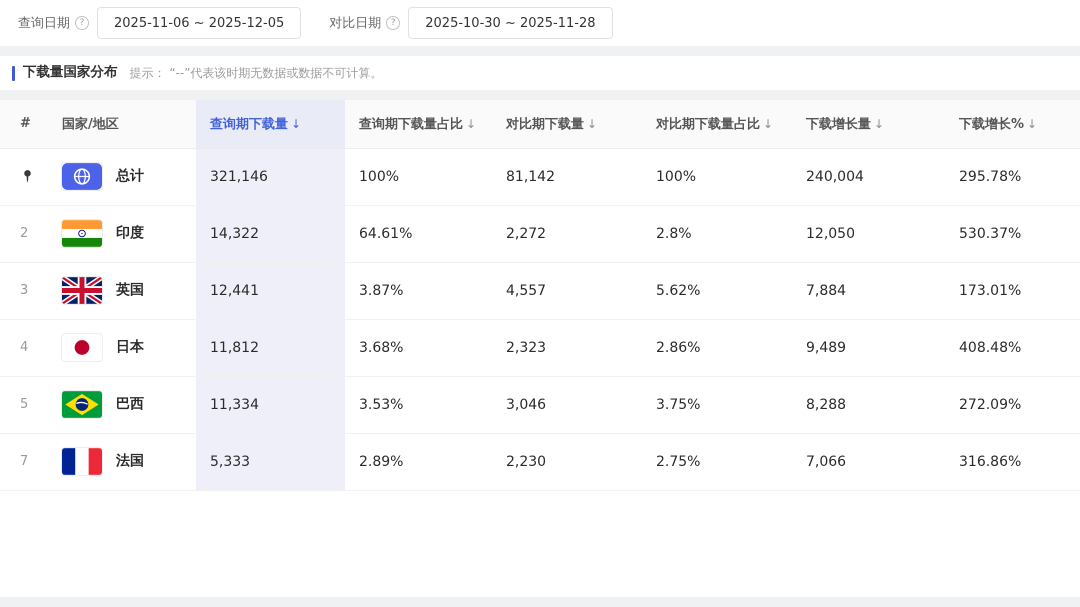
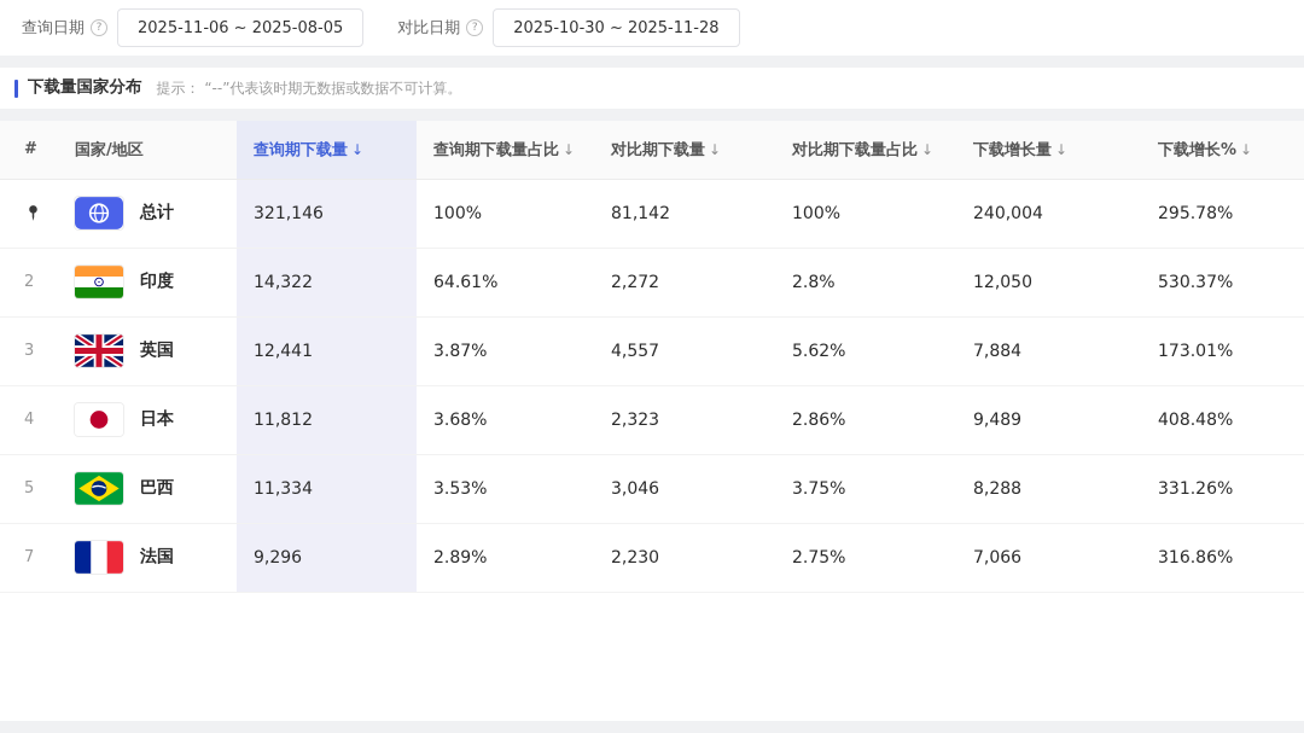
  查询日期
  ?
- 2025-11-06 ~ 2025-12-05
+ 2025-11-06 ~ 2025-08-05
  对比日期
  ?
  2025-10-30 ~ 2025-11-28
  下载量国家分布
  提示： “--”代表该时期无数据或数据不可计算。
  #	国家/地区	查询期下载量 ↓	查询期下载量占比 ↓	对比期下载量 ↓	对比期下载量占比 ↓	下载增长量 ↓	下载增长% ↓
  	总计	321,146	100%	81,142	100%	240,004	295.78%
  2	印度	14,322	64.61%	2,272	2.8%	12,050	530.37%
  3	英国	12,441	3.87%	4,557	5.62%	7,884	173.01%
  4	日本	11,812	3.68%	2,323	2.86%	9,489	408.48%
- 5	巴西	11,334	3.53%	3,046	3.75%	8,288	272.09%
+ 5	巴西	11,334	3.53%	3,046	3.75%	8,288	331.26%
- 7	法国	5,333	2.89%	2,230	2.75%	7,066	316.86%
+ 7	法国	9,296	2.89%	2,230	2.75%	7,066	316.86%
